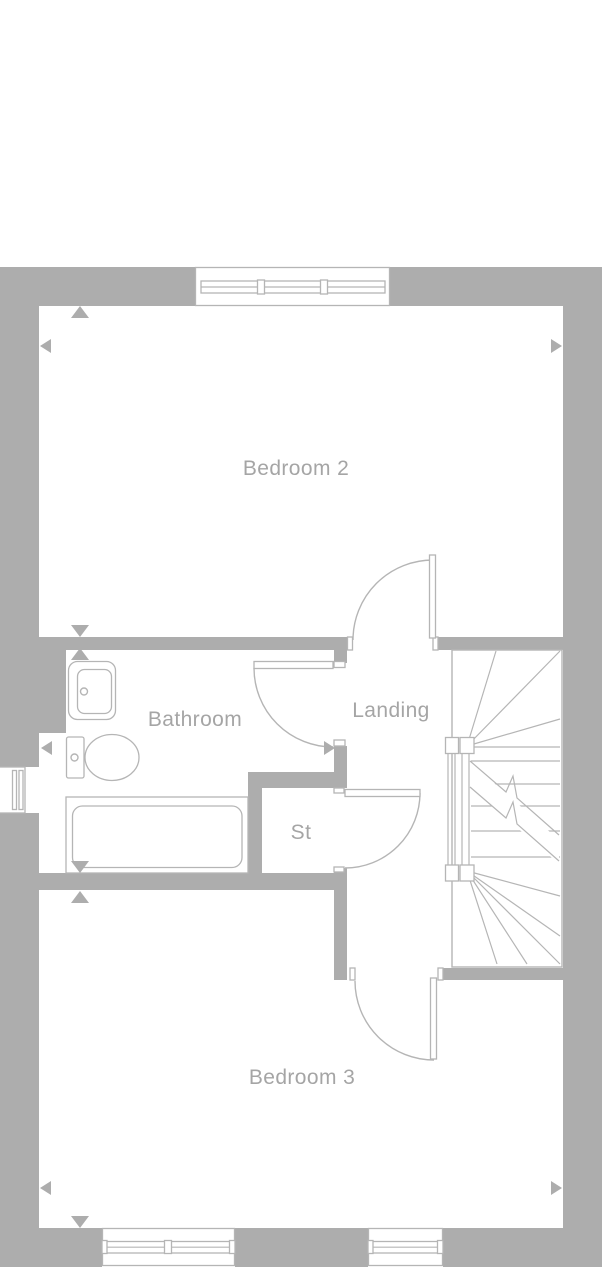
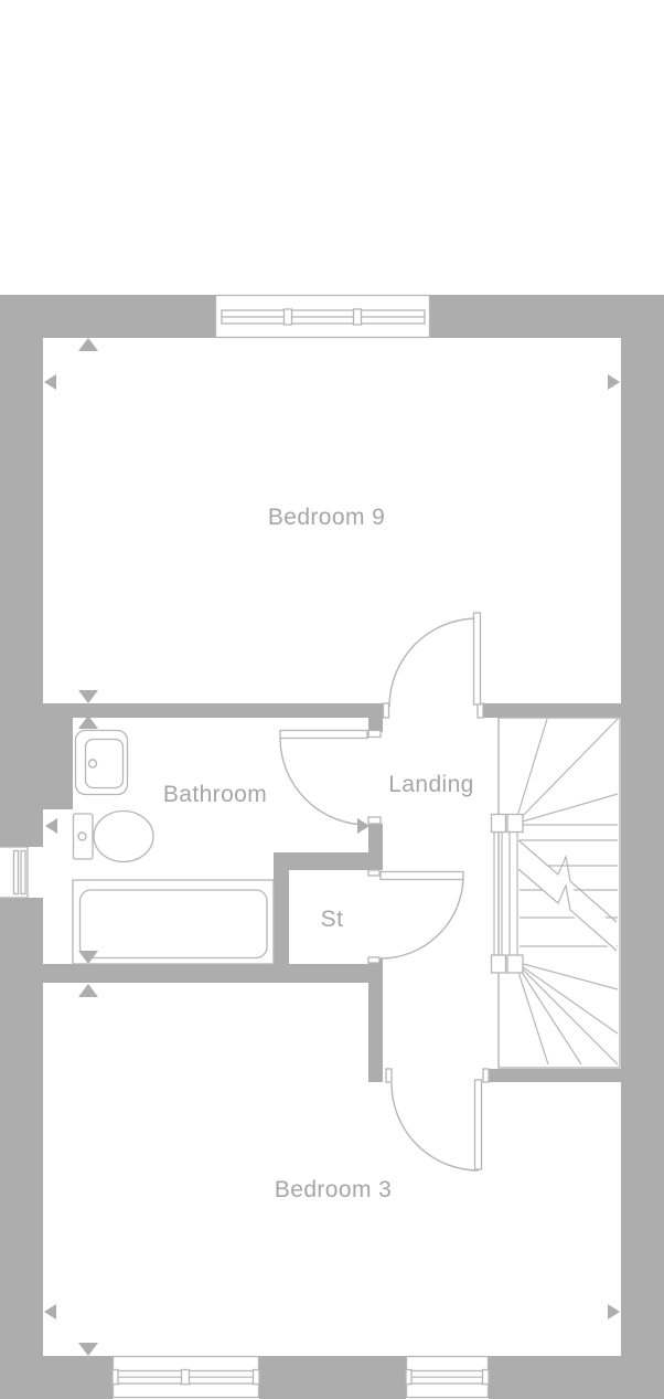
- Bedroom 2
+ Bedroom 9
  Bathroom
  Landing
  St
  Bedroom 3
